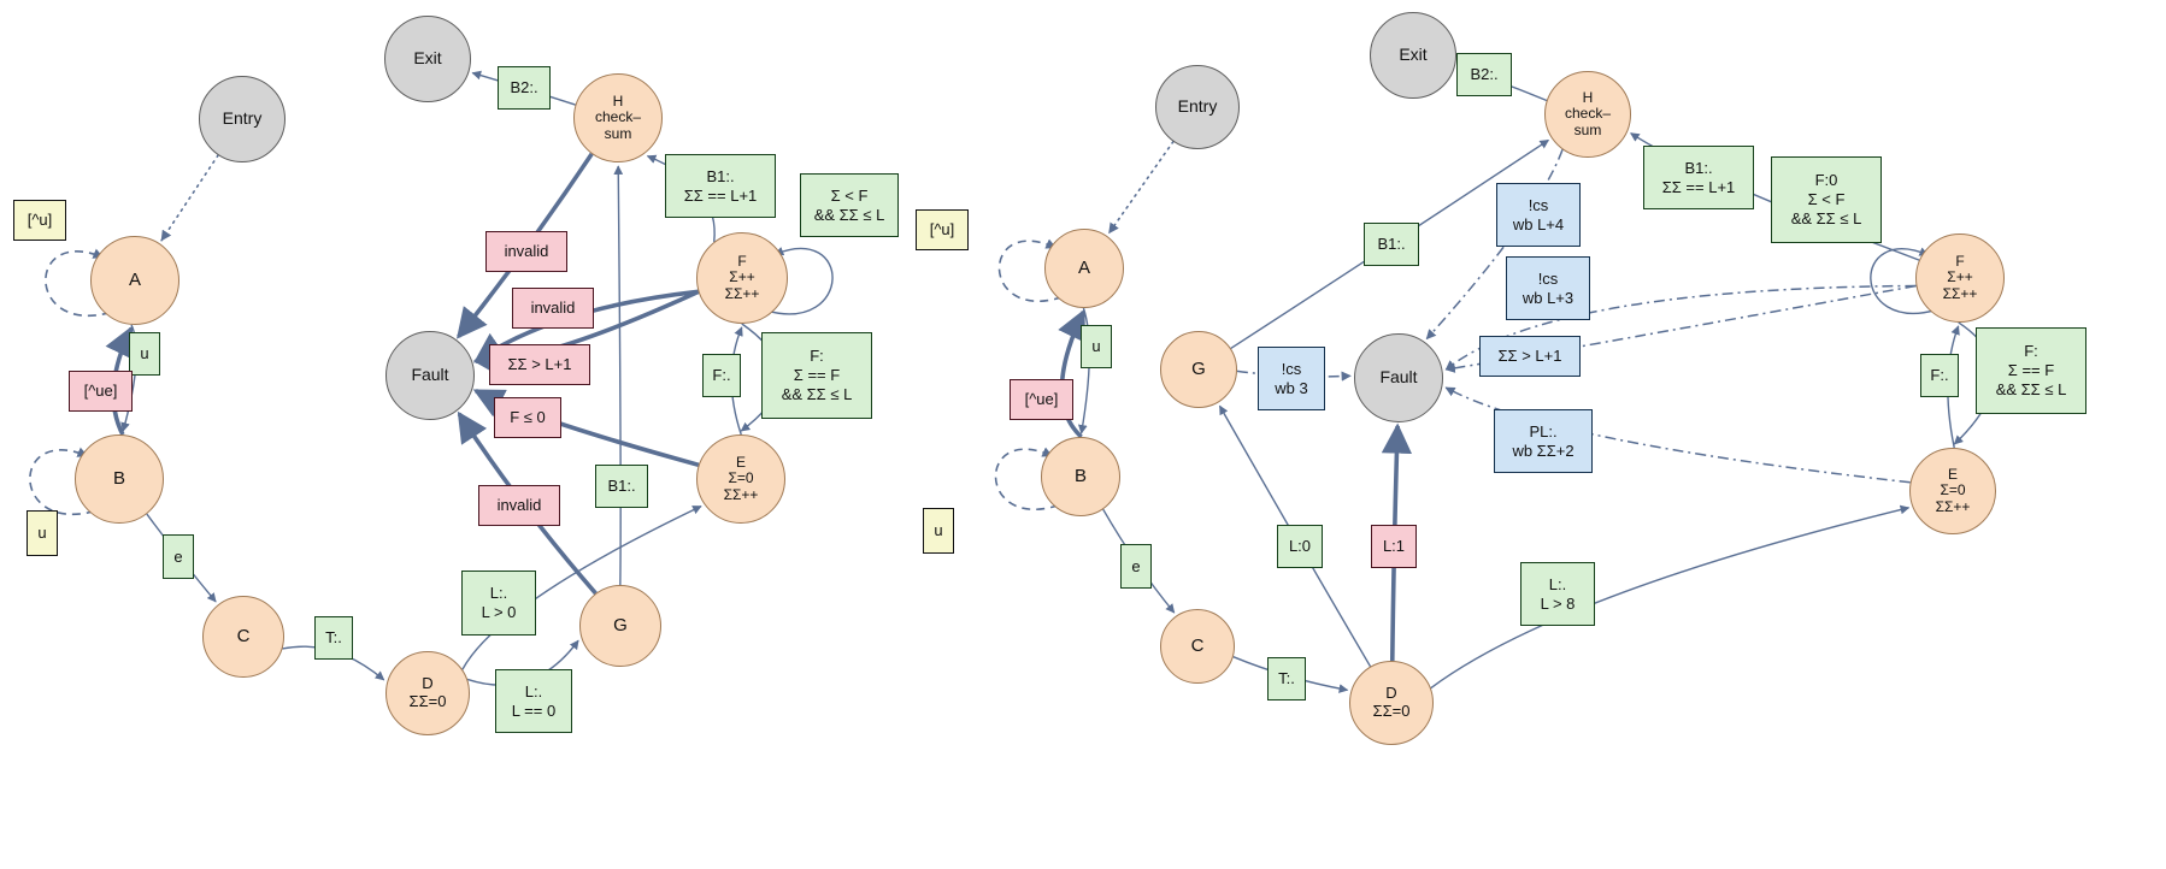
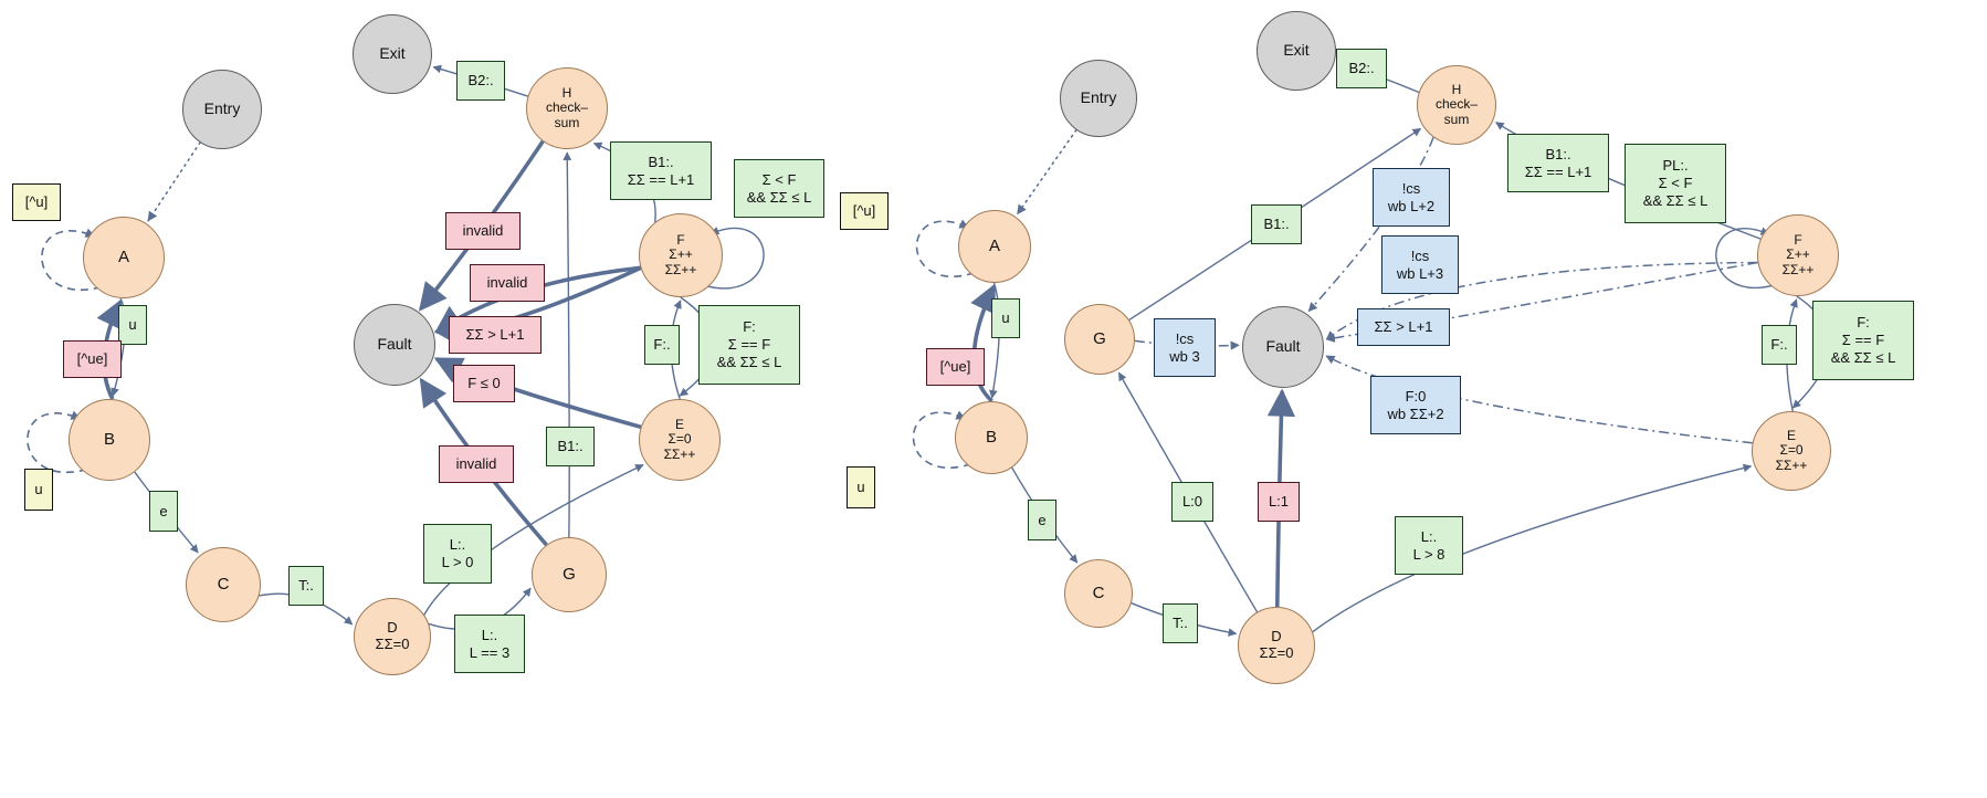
  Entry
  Exit
  Fault
  A
  B
  C
  D
  ΣΣ=0
  G
  E
  Σ=0
  ΣΣ++
  F
  Σ++
  ΣΣ++
  H
  check–
  sum
  Entry
  Exit
  Fault
  A
  B
  G
  C
  D
  ΣΣ=0
  E
  Σ=0
  ΣΣ++
  F
  Σ++
  ΣΣ++
  H
  check–
  sum
  [^u]
  u
  [^ue]
  u
  e
  T:.
  L:.
- L == 0
+ L == 3
  L:.
  L > 0
  B1:.
  invalid
  F ≤ 0
  ΣΣ > L+1
  invalid
  invalid
  F:
  Σ == F
  && ΣΣ ≤ L
  F:.
  B1:.
  ΣΣ == L+1
  Σ < F
  && ΣΣ ≤ L
  B2:.
  [^u]
  u
  [^ue]
  u
  e
  T:.
  L:0
  L:1
  L:.
  L > 8
  B1:.
  !cs
  wb 3
  !cs
- wb L+4
+ wb L+2
  !cs
  wb L+3
  ΣΣ > L+1
- PL:.
+ F:0
  wb ΣΣ+2
  B1:.
  ΣΣ == L+1
- F:0
+ PL:.
  Σ < F
  && ΣΣ ≤ L
  F:.
  F:
  Σ == F
  && ΣΣ ≤ L
  B2:.
